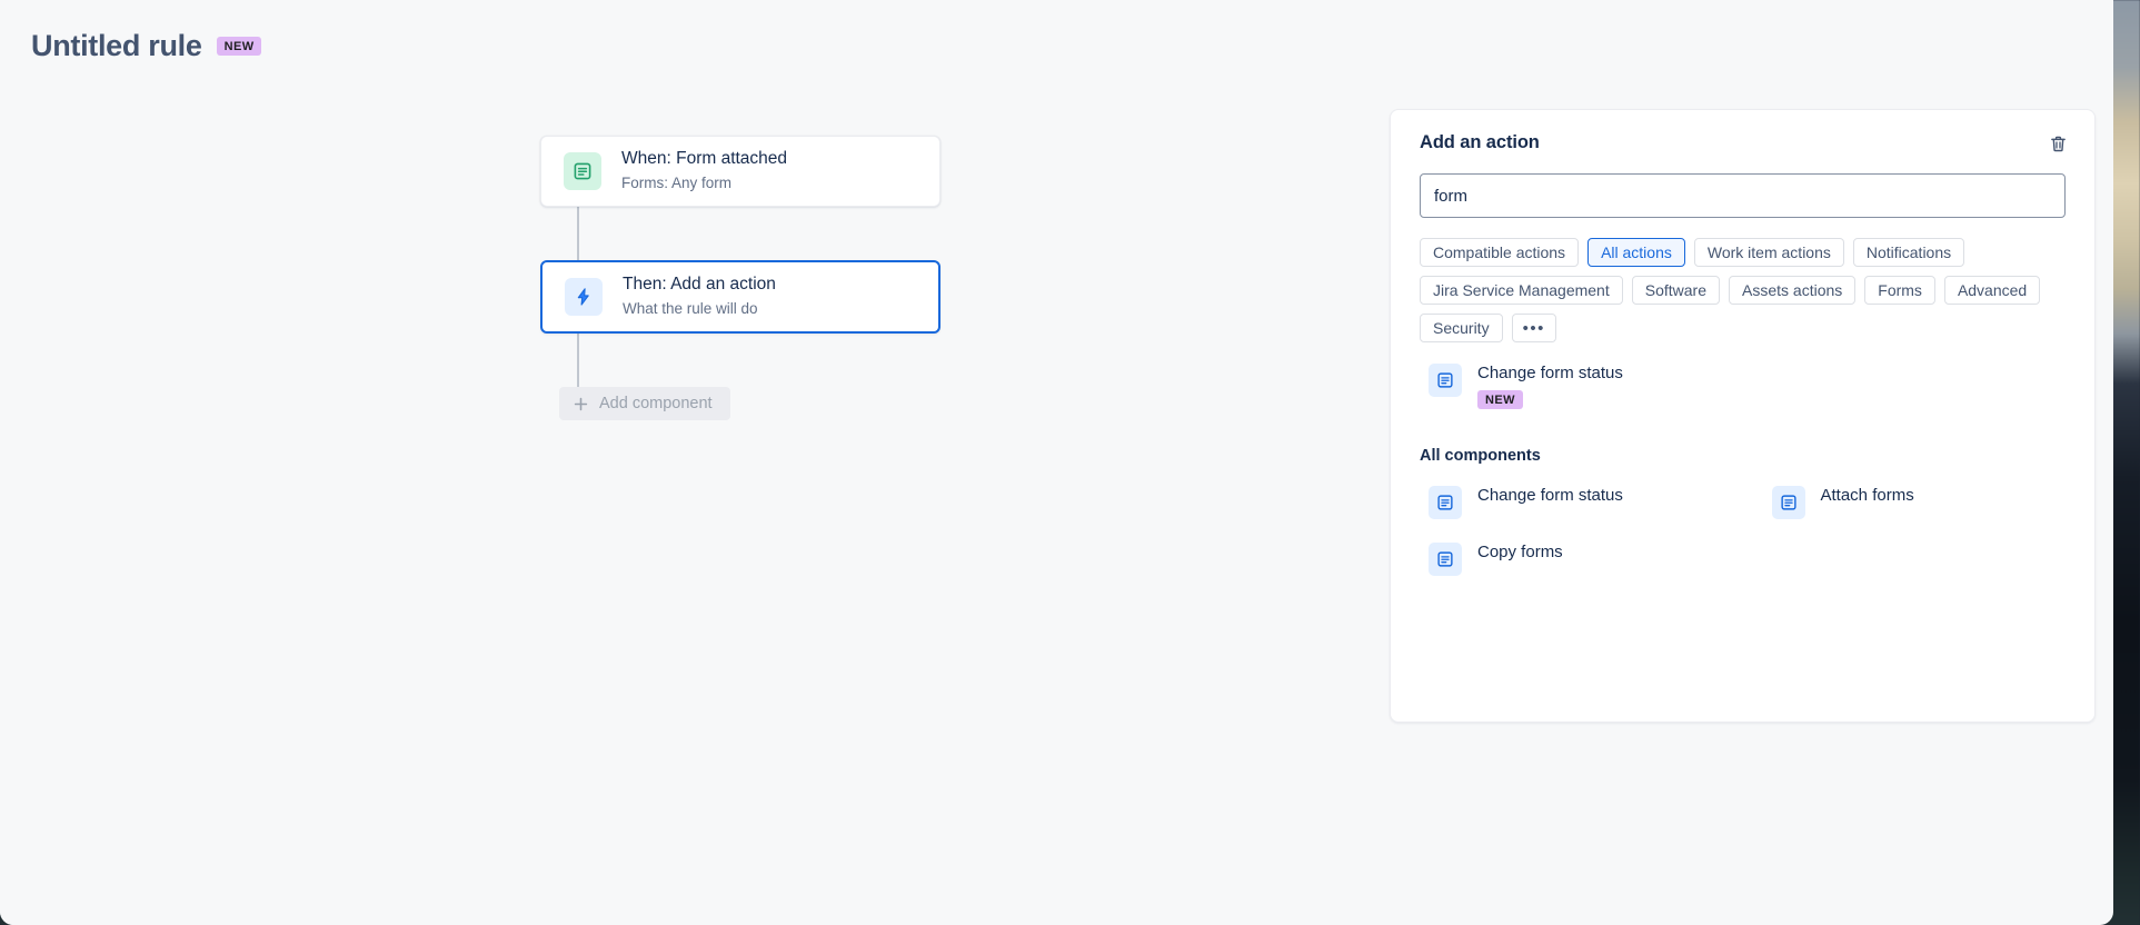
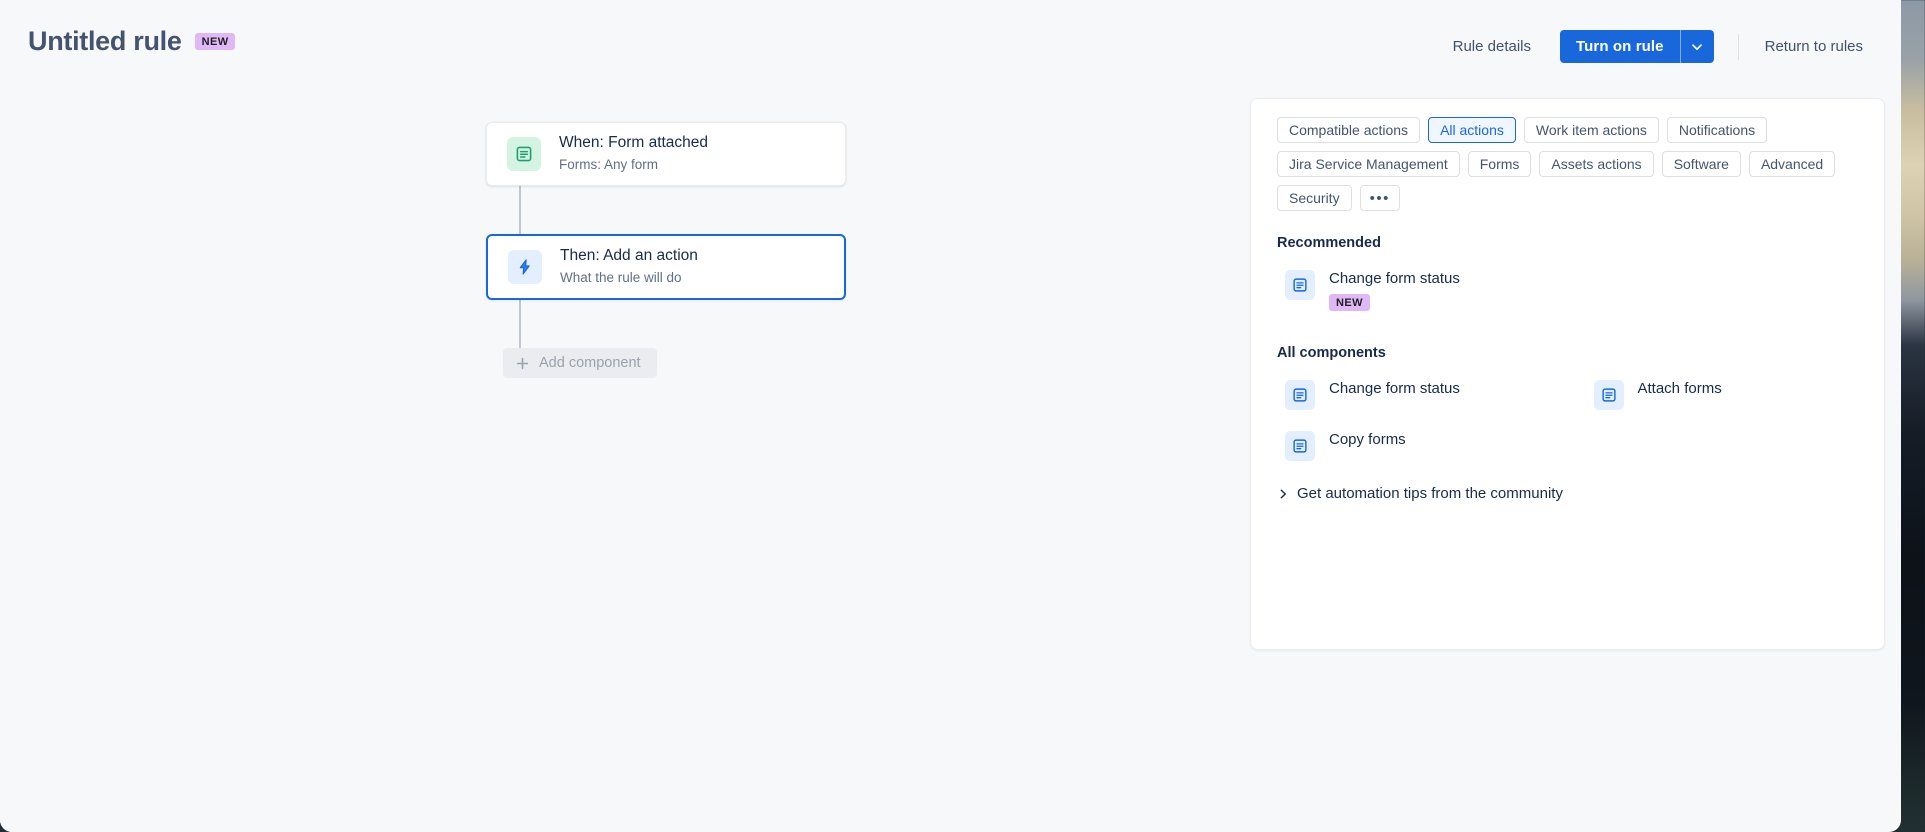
  Untitled rule
  NEW
+ Rule details
+ Turn on rule
+ Return to rules
  When: Form attached
  Forms: Any form
  Then: Add an action
  What the rule will do
  Add component
- Add an action
- form
  Compatible actions
  All actions
  Work item actions
  Notifications
  Jira Service Management
- Software
+ Forms
  Assets actions
- Forms
+ Software
  Advanced
  Security
  •••
+ Recommended
  Change form status
  NEW
  All components
  Change form status
  Attach forms
  Copy forms
+ Get automation tips from the community
